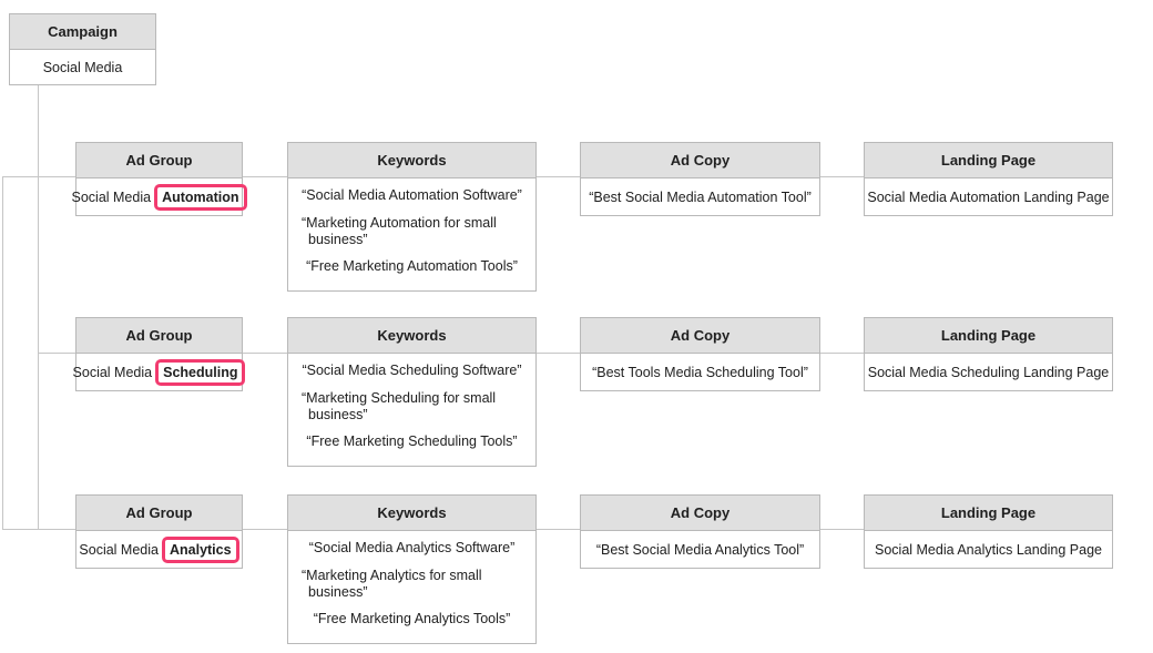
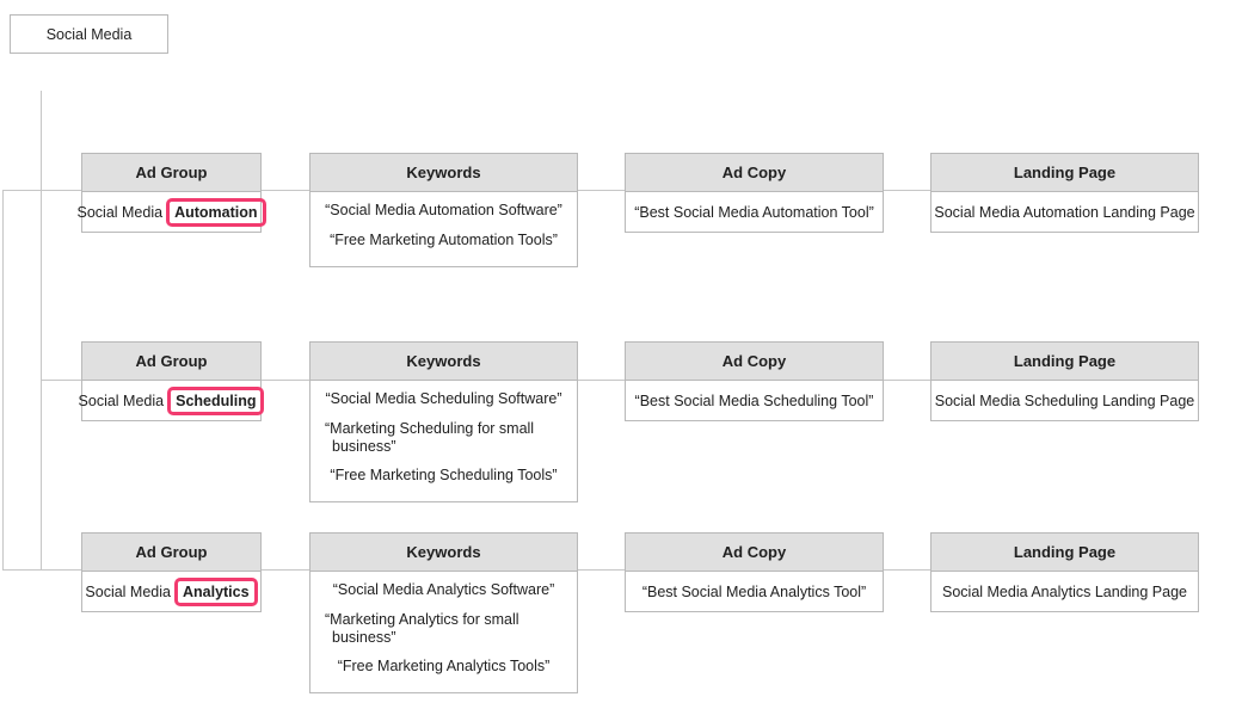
- Campaign
  Social Media
  Ad Group
  Social Media
  Automation
  Keywords
  “Social Media Automation Software”
- “Marketing Automation for small business”
  “Free Marketing Automation Tools”
  Ad Copy
  “Best Social Media Automation Tool”
  Landing Page
  Social Media Automation Landing Page
  Ad Group
  Social Media
  Scheduling
  Keywords
  “Social Media Scheduling Software”
  “Marketing Scheduling for small business”
  “Free Marketing Scheduling Tools”
  Ad Copy
- “Best Tools Media Scheduling Tool”
+ “Best Social Media Scheduling Tool”
  Landing Page
  Social Media Scheduling Landing Page
  Ad Group
  Social Media
  Analytics
  Keywords
  “Social Media Analytics Software”
  “Marketing Analytics for small business”
  “Free Marketing Analytics Tools”
  Ad Copy
  “Best Social Media Analytics Tool”
  Landing Page
  Social Media Analytics Landing Page
